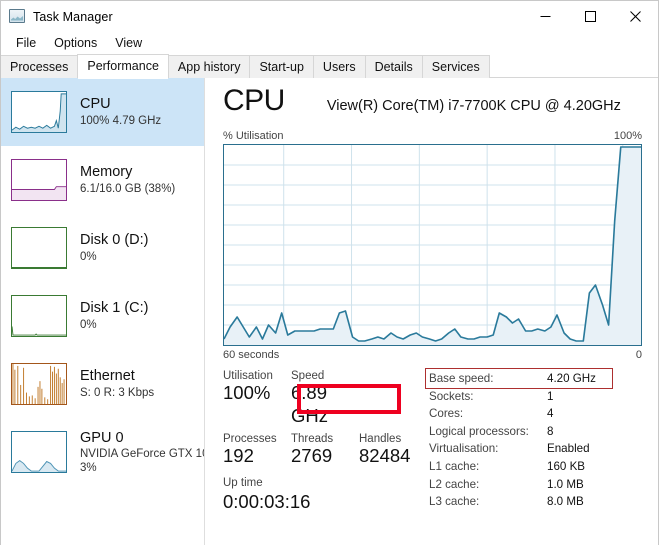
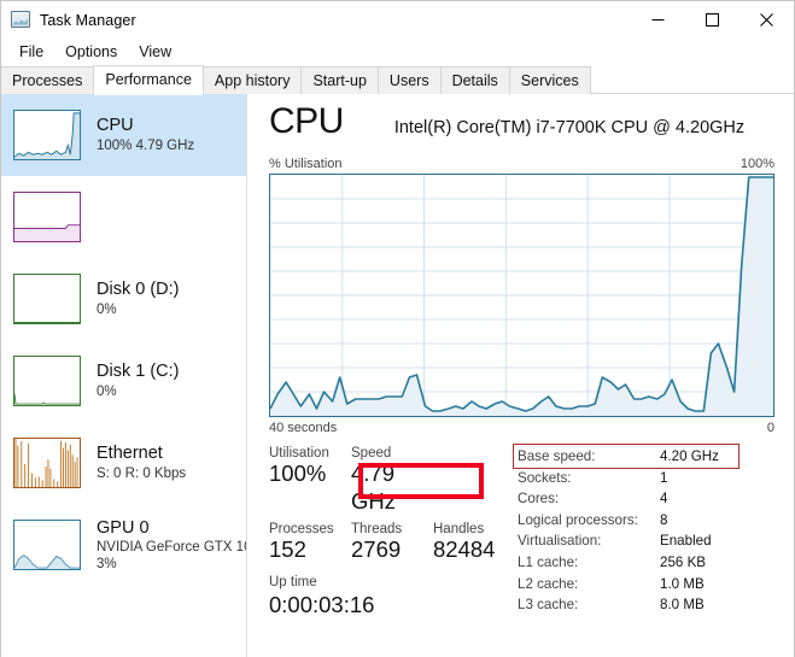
  Task Manager
  File
  Options
  View
  Processes
  Performance
  App history
  Start-up
  Users
  Details
  Services
  CPU
  100% 4.79 GHz
- Memory
- 6.1/16.0 GB (38%)
  Disk 0 (D:)
  0%
  Disk 1 (C:)
  0%
  Ethernet
- S: 0 R: 3 Kbps
+ S: 0 R: 0 Kbps
  GPU 0
  NVIDIA GeForce GTX 1
  3%
  CPU
- View(R) Core(TM) i7-7700K CPU @ 4.20GHz
+ Intel(R) Core(TM) i7-7700K CPU @ 4.20GHz
  % Utilisation
  100%
- 60 seconds
+ 40 seconds
  0
  Utilisation
  100%
  Speed
- 6.89 GHz
+ 4.79 GHz
  Processes
- 192
+ 152
  Threads
  2769
  Handles
  82484
  Up time
  0:00:03:16
  Base speed:
  4.20 GHz
  Sockets:
  1
  Cores:
  4
  Logical processors:
  8
  Virtualisation:
  Enabled
  L1 cache:
- 160 KB
+ 256 KB
  L2 cache:
  1.0 MB
  L3 cache:
  8.0 MB
